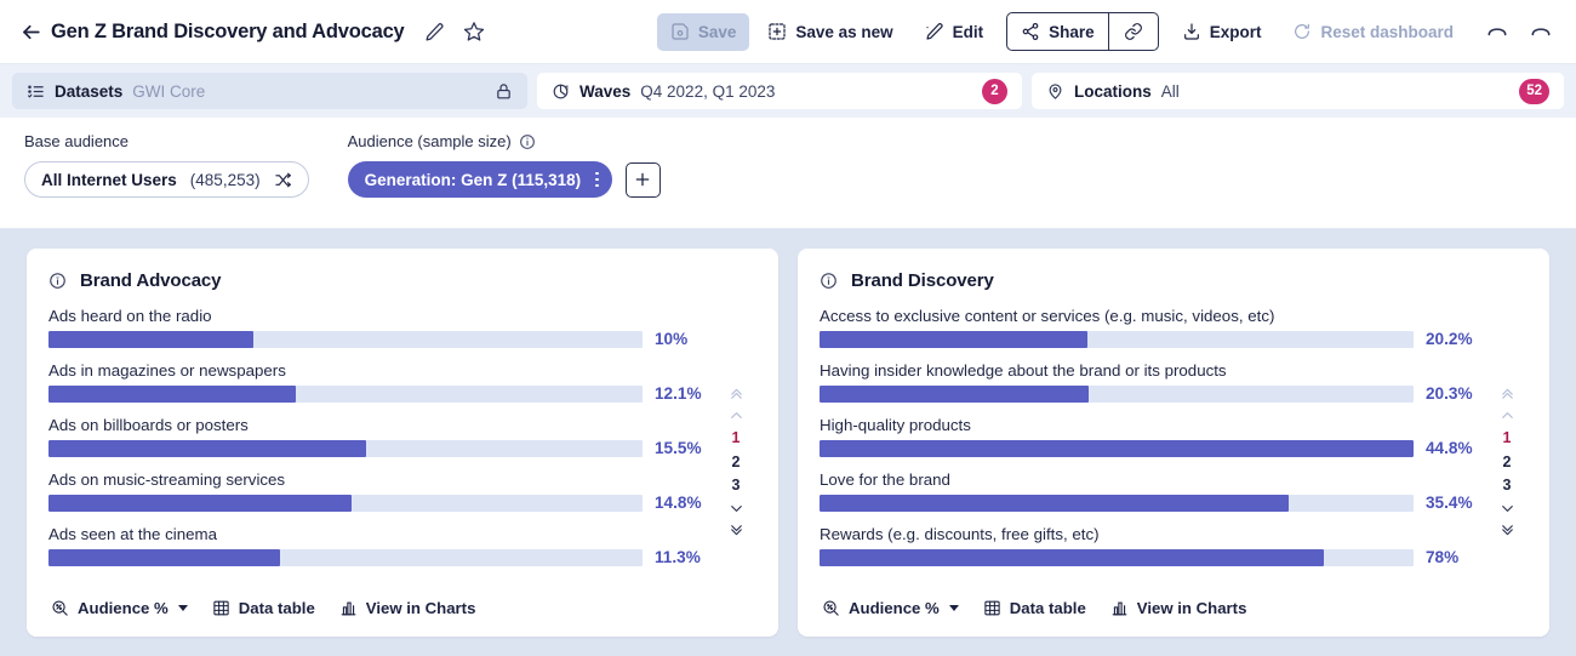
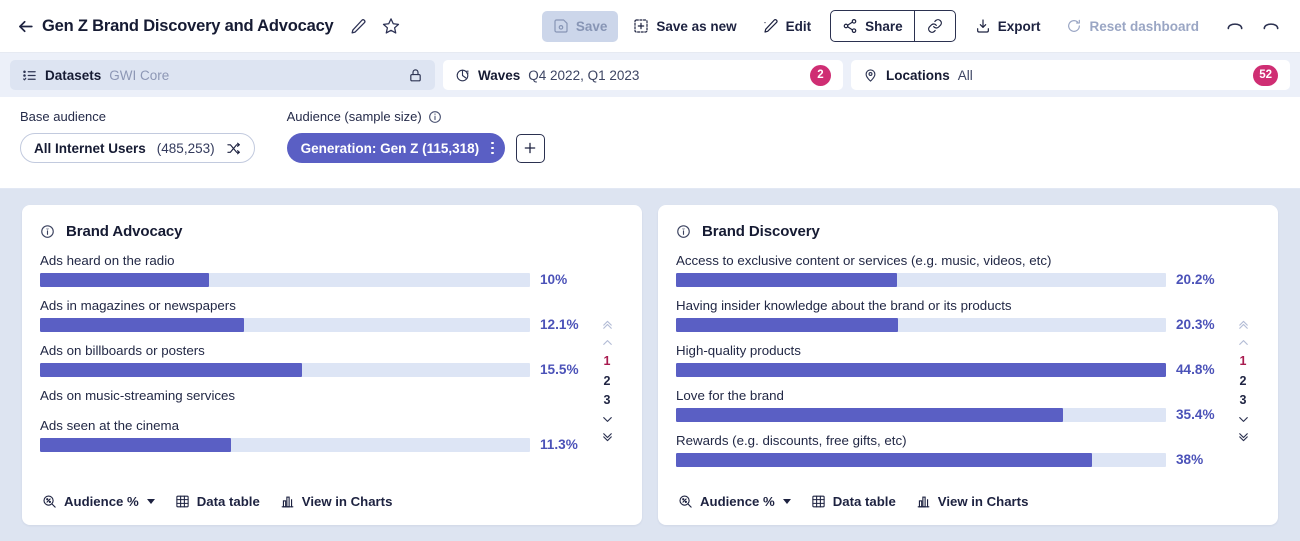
  Gen Z Brand Discovery and Advocacy
  Save
  Save as new
  Edit
  Share
  Export
  Reset dashboard
  Datasets
  GWI Core
  Waves
  Q4 2022, Q1 2023
  2
  Locations
  All
  52
  Base audience
  All Internet Users
  (485,253)
  Audience (sample size)
  Generation: Gen Z (115,318)
  Brand Advocacy
  Ads heard on the radio
  10%
  Ads in magazines or newspapers
  12.1%
  Ads on billboards or posters
  15.5%
  Ads on music-streaming services
- 14.8%
  Ads seen at the cinema
  11.3%
  1
  2
  3
  Audience %
  Data table
  View in Charts
  Brand Discovery
  Access to exclusive content or services (e.g. music, videos, etc)
  20.2%
  Having insider knowledge about the brand or its products
  20.3%
  High-quality products
  44.8%
  Love for the brand
  35.4%
  Rewards (e.g. discounts, free gifts, etc)
- 78%
+ 38%
  1
  2
  3
  Audience %
  Data table
  View in Charts
